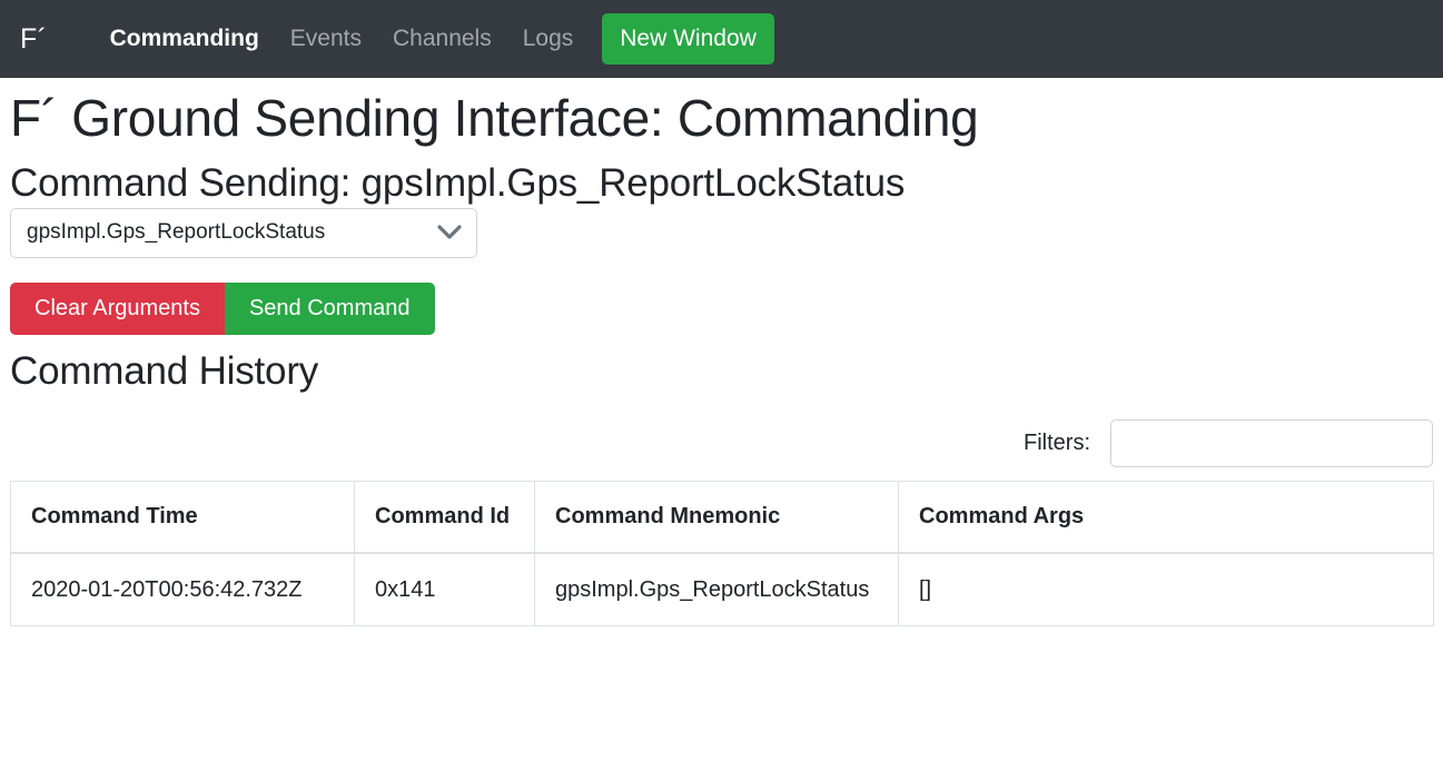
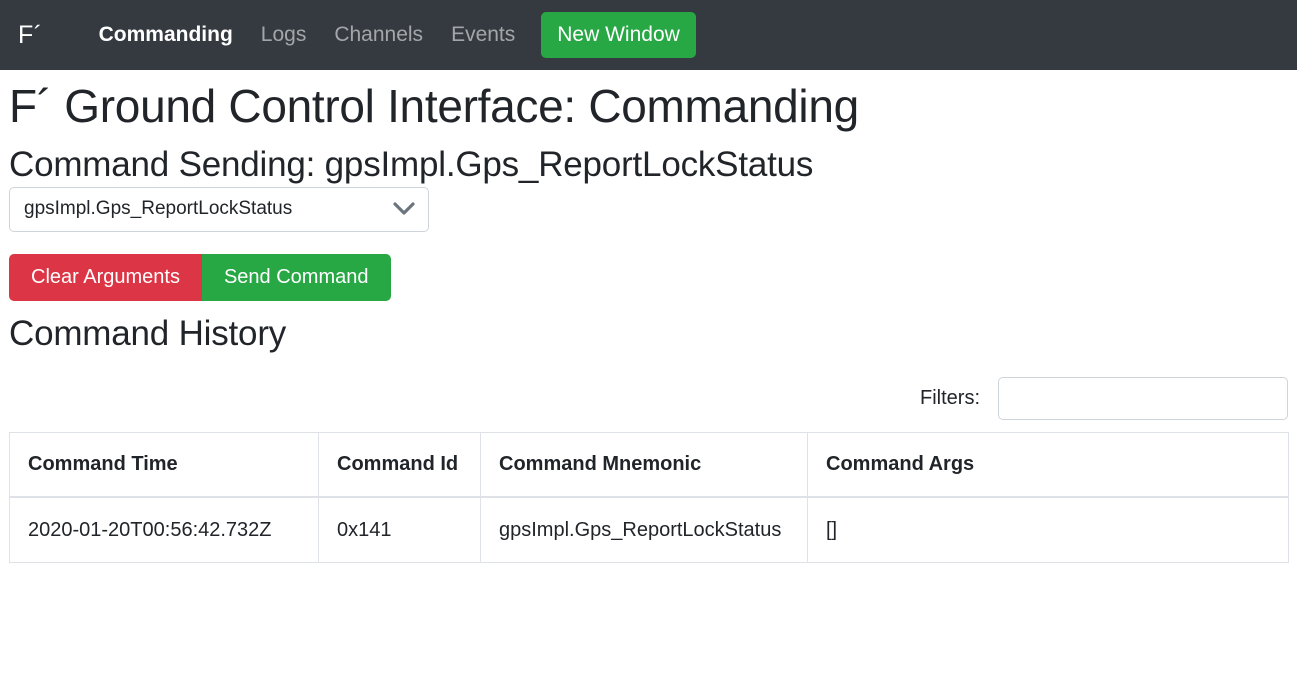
  F´
  Commanding
- Events
+ Logs
  Channels
- Logs
+ Events
  New Window
- F´ Ground Sending Interface: Commanding
+ F´ Ground Control Interface: Commanding
  Command Sending: gpsImpl.Gps_ReportLockStatus
  gpsImpl.Gps_ReportLockStatus
  Clear Arguments
  Send Command
  Command History
  Filters:
  Command Time	Command Id	Command Mnemonic	Command Args
  2020-01-20T00:56:42.732Z	0x141	gpsImpl.Gps_ReportLockStatus	[]
